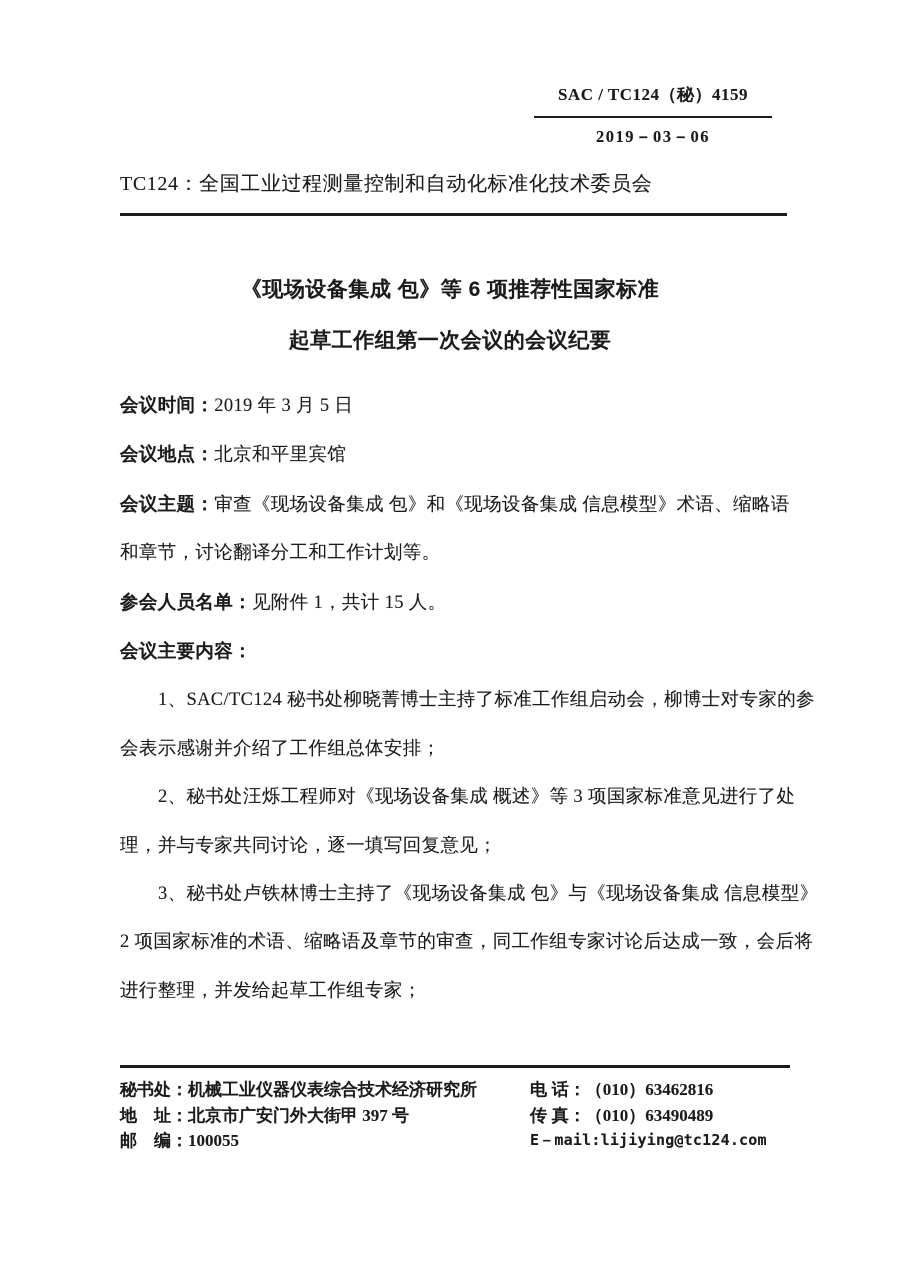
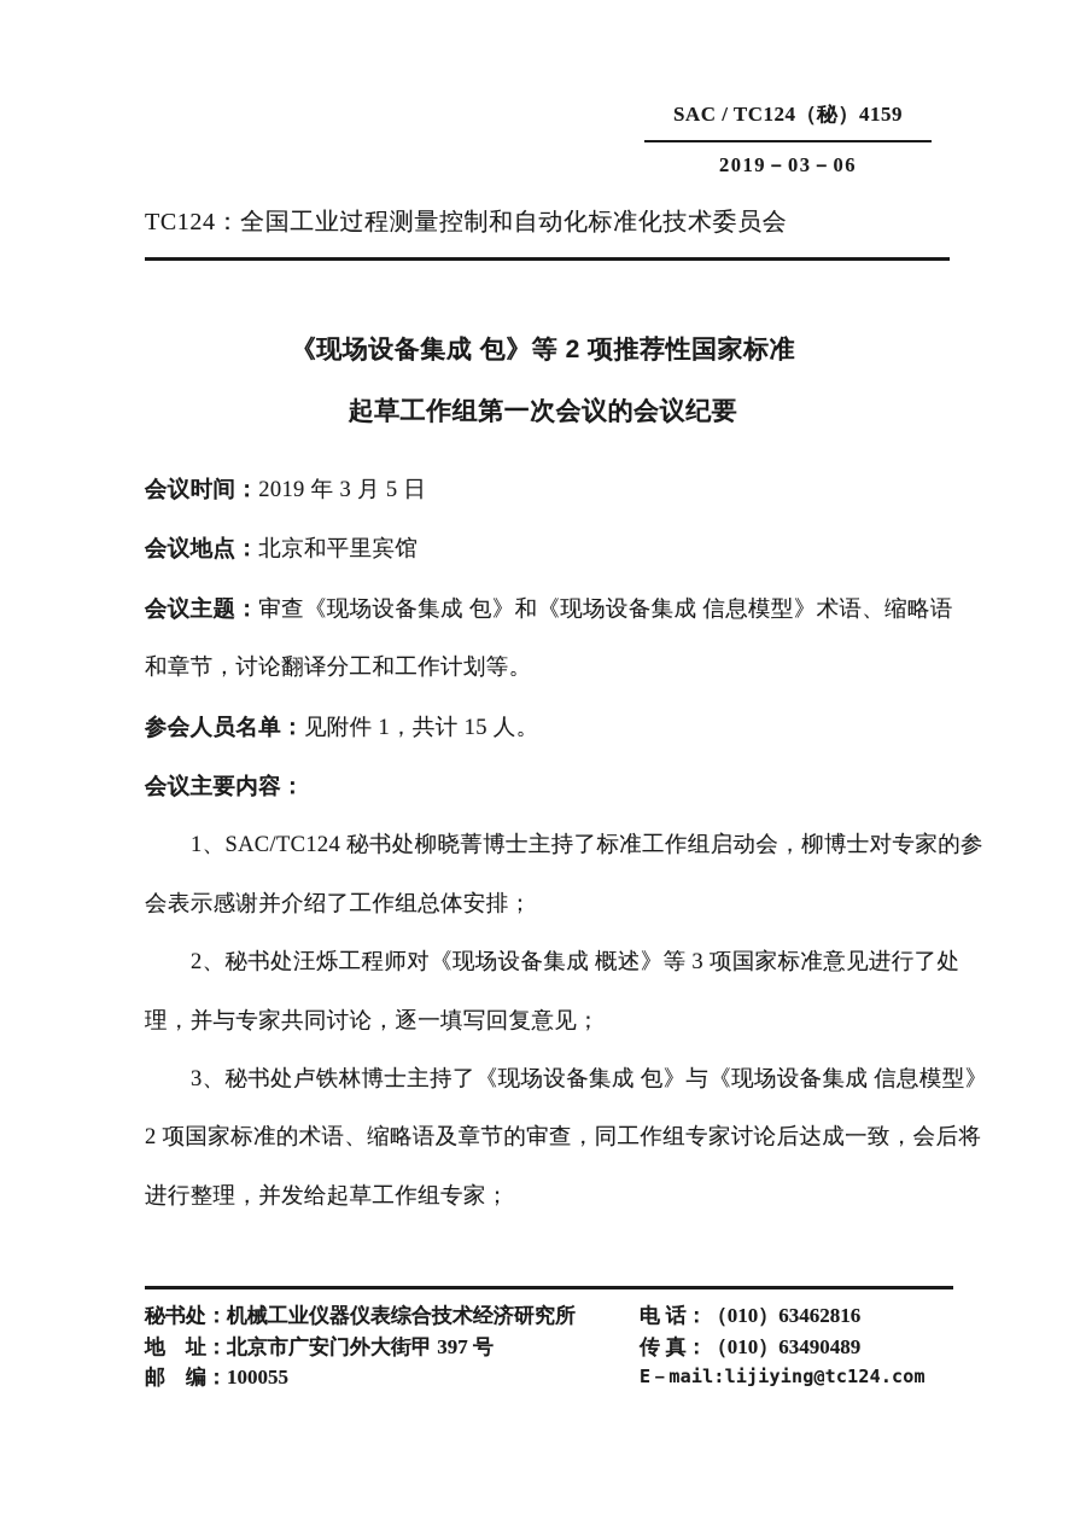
  SAC / TC124（秘）4159
  2019－03－06
  TC124：全国工业过程测量控制和自动化标准化技术委员会
- 《现场设备集成 包》等 6 项推荐性国家标准
+ 《现场设备集成 包》等 2 项推荐性国家标准
  起草工作组第一次会议的会议纪要
  会议时间：2019 年 3 月 5 日
  会议地点：北京和平里宾馆
  会议主题：审查《现场设备集成 包》和《现场设备集成 信息模型》术语、缩略语
  和章节，讨论翻译分工和工作计划等。
  参会人员名单：见附件 1，共计 15 人。
  会议主要内容：
  1、SAC/TC124 秘书处柳晓菁博士主持了标准工作组启动会，柳博士对专家的参
  会表示感谢并介绍了工作组总体安排；
  2、秘书处汪烁工程师对《现场设备集成 概述》等 3 项国家标准意见进行了处
  理，并与专家共同讨论，逐一填写回复意见；
  3、秘书处卢铁林博士主持了《现场设备集成 包》与《现场设备集成 信息模型》
  2 项国家标准的术语、缩略语及章节的审查，同工作组专家讨论后达成一致，会后将
  进行整理，并发给起草工作组专家；
  秘书处：机械工业仪器仪表综合技术经济研究所
  地 址：北京市广安门外大街甲 397 号
  邮 编：100055
  电 话：（010）63462816
  传 真：（010）63490489
  E－mail:lijiying@tc124.com
